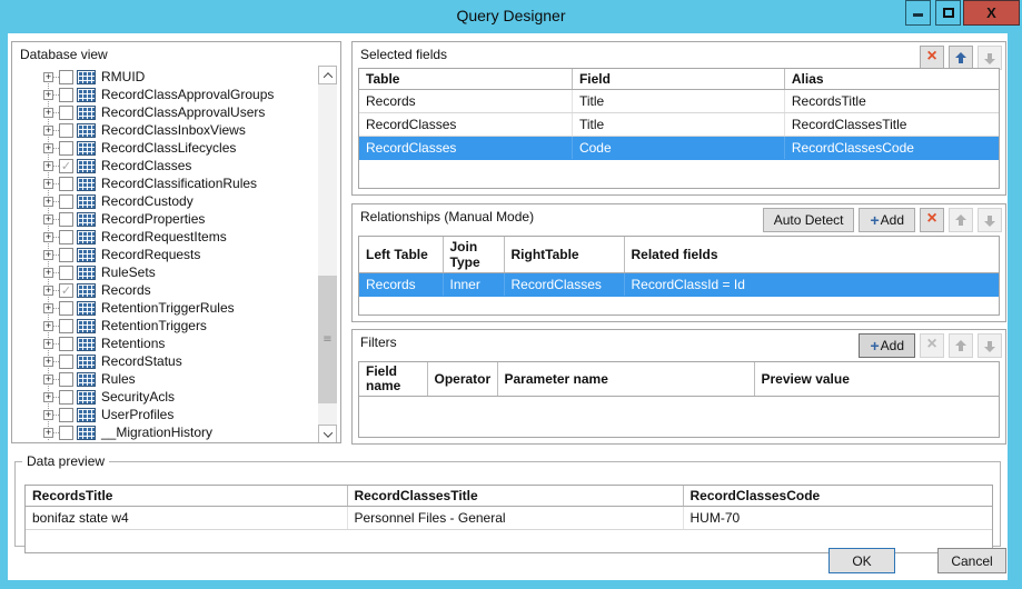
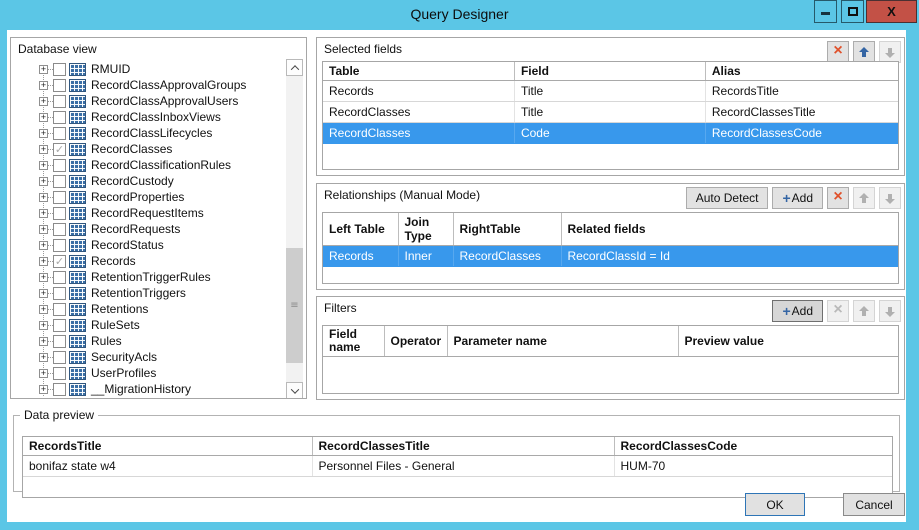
  Query Designer
  X
  Database view
  +
  RMUID
  +
  RecordClassApprovalGroups
  +
  RecordClassApprovalUsers
  +
  RecordClassInboxViews
  +
  RecordClassLifecycles
  +
  ✓
  RecordClasses
  +
  RecordClassificationRules
  +
  RecordCustody
  +
  RecordProperties
  +
  RecordRequestItems
  +
  RecordRequests
  +
- RuleSets
+ RecordStatus
  +
  ✓
  Records
  +
  RetentionTriggerRules
  +
  RetentionTriggers
  +
  Retentions
  +
- RecordStatus
+ RuleSets
  +
  Rules
  +
  SecurityAcls
  +
  UserProfiles
  +
  __MigrationHistory
  ≡
  Selected fields
  ×
  Table	Field	Alias
  Records	Title	RecordsTitle
  RecordClasses	Title	RecordClassesTitle
  RecordClasses	Code	RecordClassesCode
  Relationships (Manual Mode)
  Auto Detect
  +
  Add
  ×
  Left Table	Join Type	RightTable	Related fields
  Records	Inner	RecordClasses	RecordClassId = Id
  Filters
  +
  Add
  ×
  Field name	Operator	Parameter name	Preview value
  Data preview
  RecordsTitle	RecordClassesTitle	RecordClassesCode
  bonifaz state w4	Personnel Files - General	HUM-70
  OK
  Cancel
